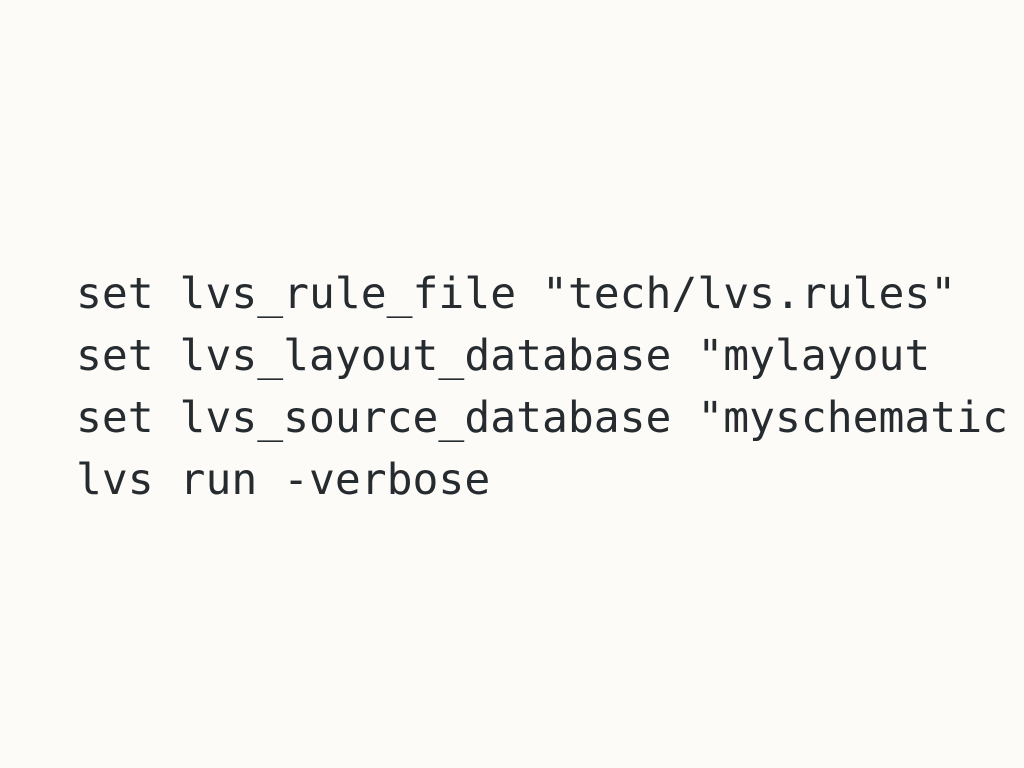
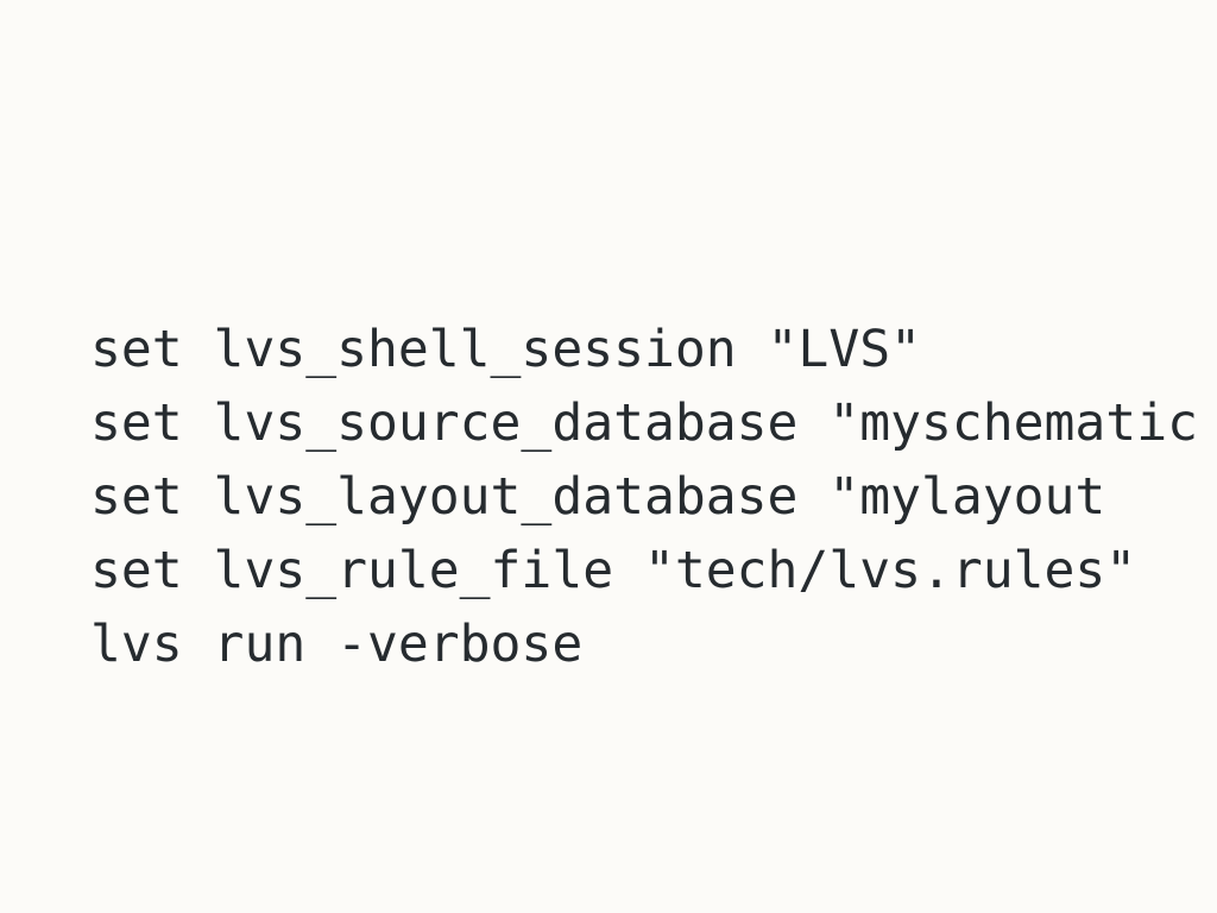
+ set lvs_shell_session "LVS"
- set lvs_rule_file "tech/lvs.rules"
+ set lvs_source_database "myschematic
  set lvs_layout_database "mylayout
- set lvs_source_database "myschematic
+ set lvs_rule_file "tech/lvs.rules"
  lvs run -verbose
